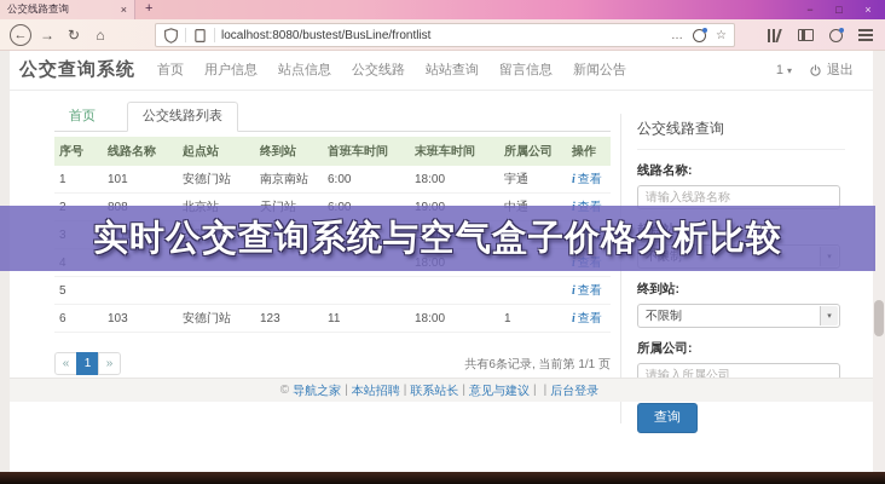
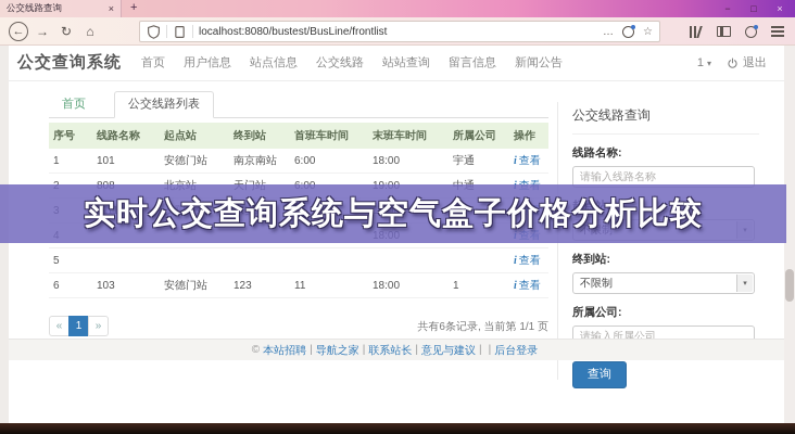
  公交线路查询
  ×
  +
  −
  □
  ×
  ←
  →
  ↻
  ⌂
  localhost:8080/bustest/BusLine/frontlist
  …
  ☆
  公交查询系统
  首页
  用户信息
  站点信息
  公交线路
  站站查询
  留言信息
  新闻公告
  1
  ▾
  退出
  首页
  公交线路列表
  序号	线路名称	起点站	终到站	首班车时间	末班车时间	所属公司	操作
  1	101	安德门站	南京南站	6:00	18:00	宇通	i 查看
  2	808	北京站	天门站	6:00	19:00	中通	i 查看
  3	1111	夕阳楼站	东安站	1	19:00	1	i 查看
  4					18:00		i 查看
  5							i 查看
  6	103	安德门站	123	11	18:00	1	i 查看
  «
  1
  »
  共有6条记录, 当前第 1/1 页
  公交线路查询
  线路名称:
  请输入线路名称
  起点站:
  不限制
  终到站:
  不限制
  所属公司:
  请输入所属公司 查询
  ©
- 导航之家
+ 本站招聘
  |
- 本站招聘
+ 导航之家
  |
  联系站长
  |
  意见与建议
  | |
  后台登录
  实时公交查询系统与空气盒子价格分析比较
